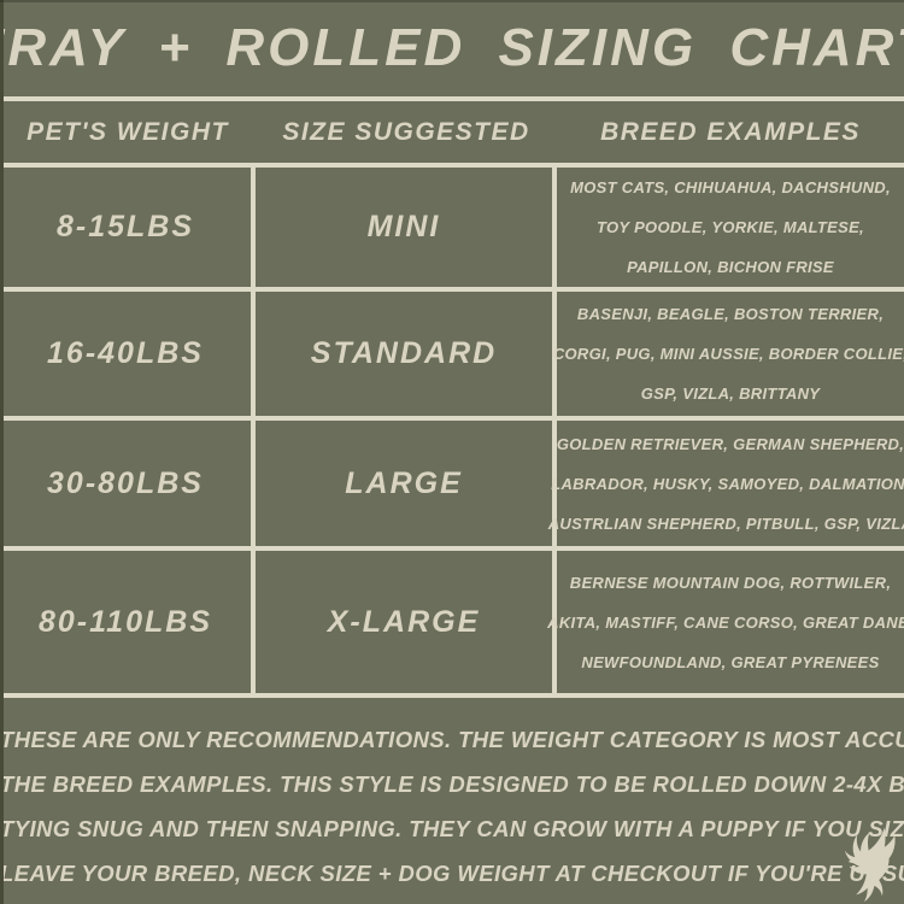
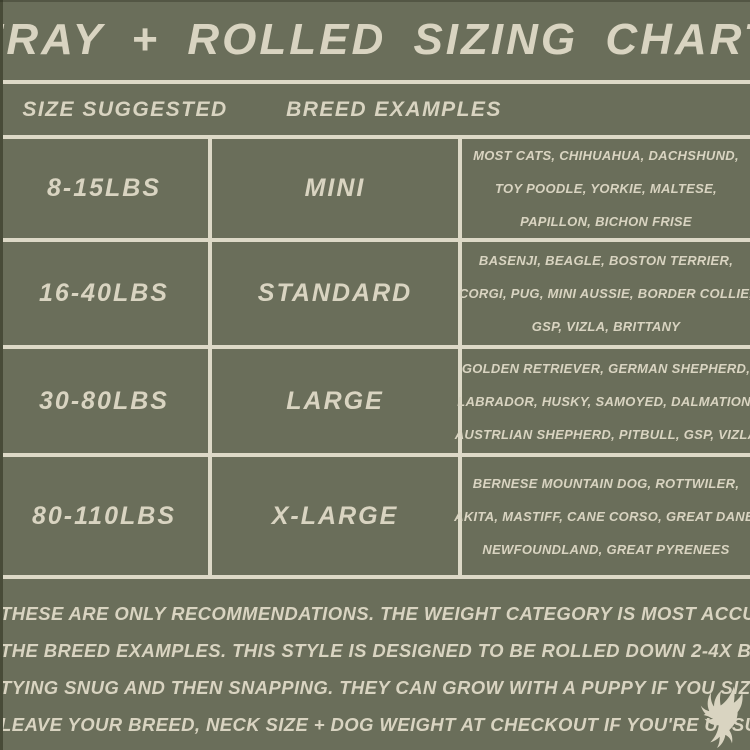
  RAY + ROLLED SIZING CHAR
- PET'S WEIGHT
  SIZE SUGGESTED
  BREED EXAMPLES
  8-15LBS
  MINI
  MOST CATS, CHIHUAHUA, DACHSHUND,
  TOY POODLE, YORKIE, MALTESE,
  PAPILLON, BICHON FRISE
  16-40LBS
  STANDARD
  BASENJI, BEAGLE, BOSTON TERRIER,
  CORGI, PUG, MINI AUSSIE, BORDER COLLIE
  GSP, VIZLA, BRITTANY
  30-80LBS
  LARGE
  GOLDEN RETRIEVER, GERMAN SHEPHERD,
  LABRADOR, HUSKY, SAMOYED, DALMATION
  AUSTRLIAN SHEPHERD, PITBULL, GSP, VIZL
  80-110LBS
  X-LARGE
  BERNESE MOUNTAIN DOG, ROTTWILER,
  AKITA, MASTIFF, CANE CORSO, GREAT DANE
  NEWFOUNDLAND, GREAT PYRENEES
  THESE ARE ONLY RECOMMENDATIONS. THE WEIGHT CATEGORY IS MOST ACCU
  THE BREED EXAMPLES. THIS STYLE IS DESIGNED TO BE ROLLED DOWN 2-4X B
  TYING SNUG AND THEN SNAPPING. THEY CAN GROW WITH A PUPPY IF YOU SIZ
  LEAVE YOUR BREED, NECK SIZE + DOG WEIGHT AT CHECKOUT IF YOU'RE US
